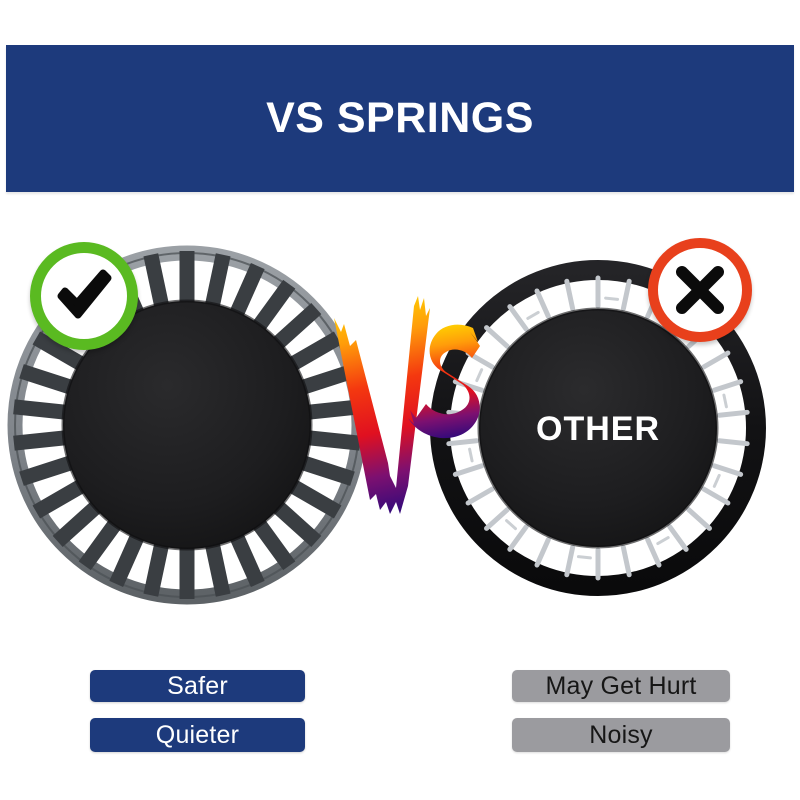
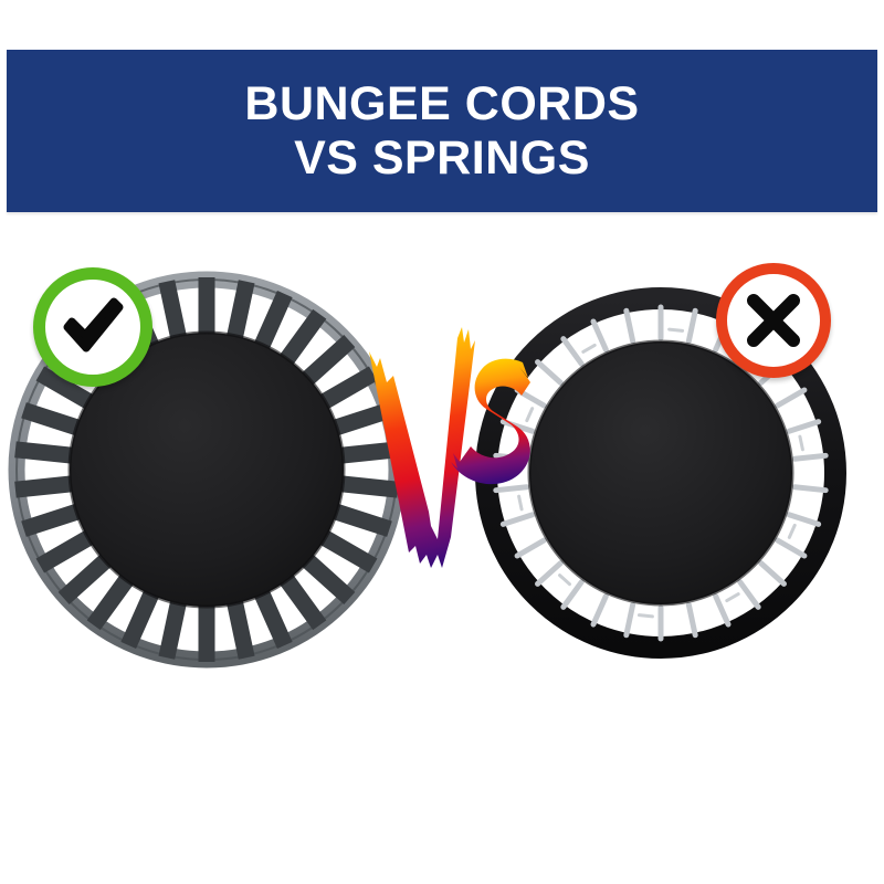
+ BUNGEE CORDS
  VS SPRINGS
- OTHER
- Safer
- Quieter
- May Get Hurt
- Noisy
